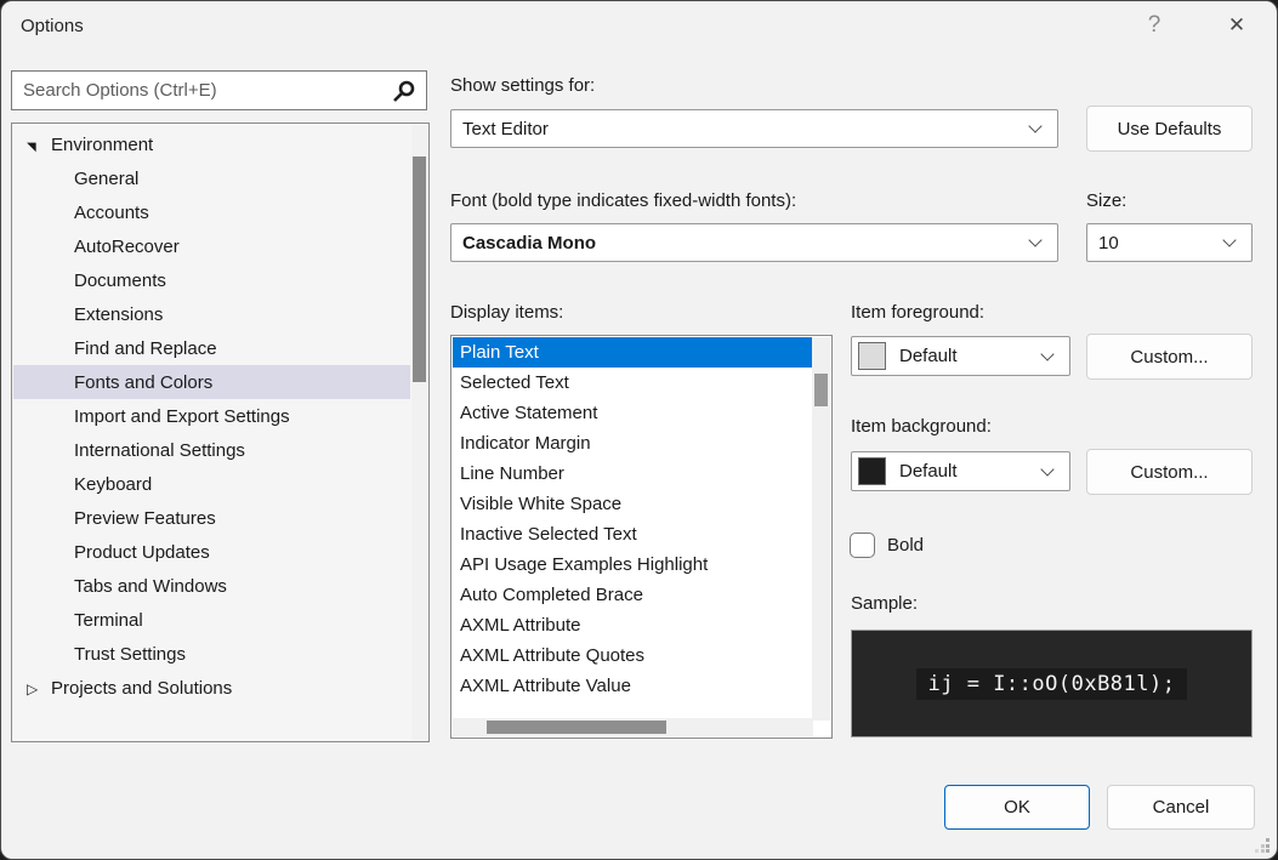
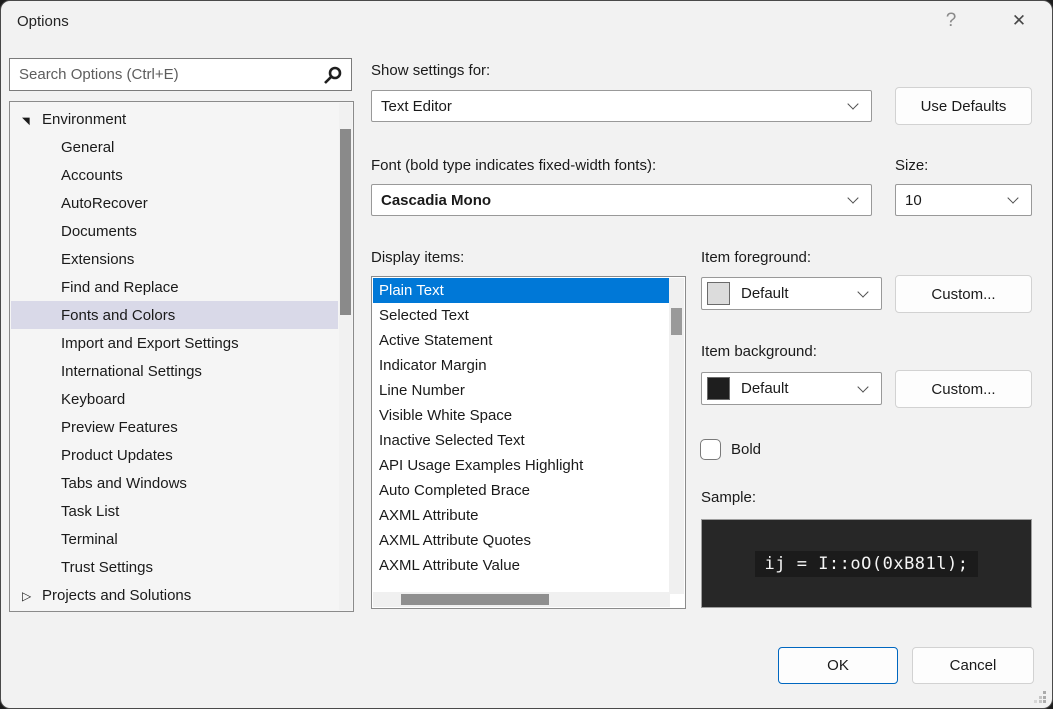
  Options
  ?
  ✕
  Search Options (Ctrl+E)
  Environment
  General
  Accounts
  AutoRecover
  Documents
  Extensions
  Find and Replace
  Fonts and Colors
  Import and Export Settings
  International Settings
  Keyboard
  Preview Features
  Product Updates
  Tabs and Windows
+ Task List
  Terminal
  Trust Settings
  Projects and Solutions
  Show settings for:
  Text Editor
  Use Defaults
  Font (bold type indicates fixed-width fonts):
  Cascadia Mono
  Size:
  10
  Display items:
  Plain Text
  Selected Text
  Active Statement
  Indicator Margin
  Line Number
  Visible White Space
  Inactive Selected Text
  API Usage Examples Highlight
  Auto Completed Brace
  AXML Attribute
  AXML Attribute Quotes
  AXML Attribute Value
  Item foreground:
  Default
  Custom...
  Item background:
  Default
  Custom...
  Bold
  Sample:
  ij = I::oO(0xB81l);
  OK
  Cancel
